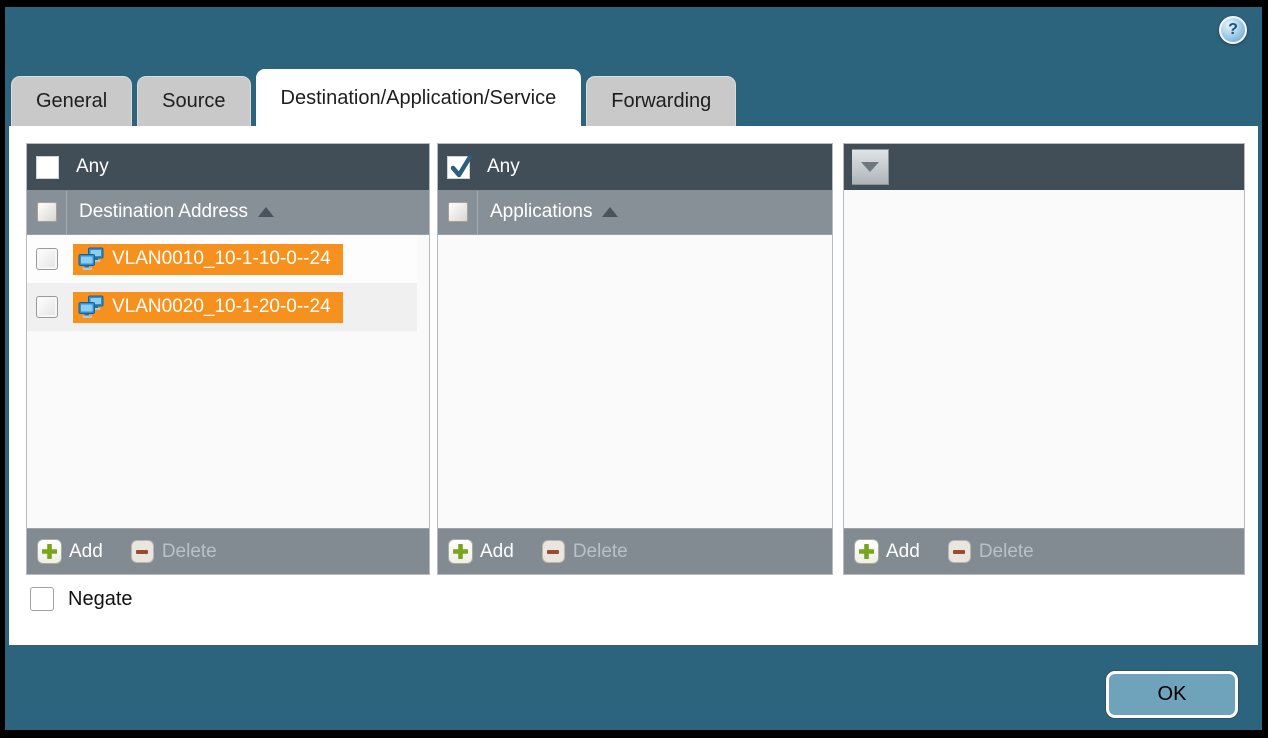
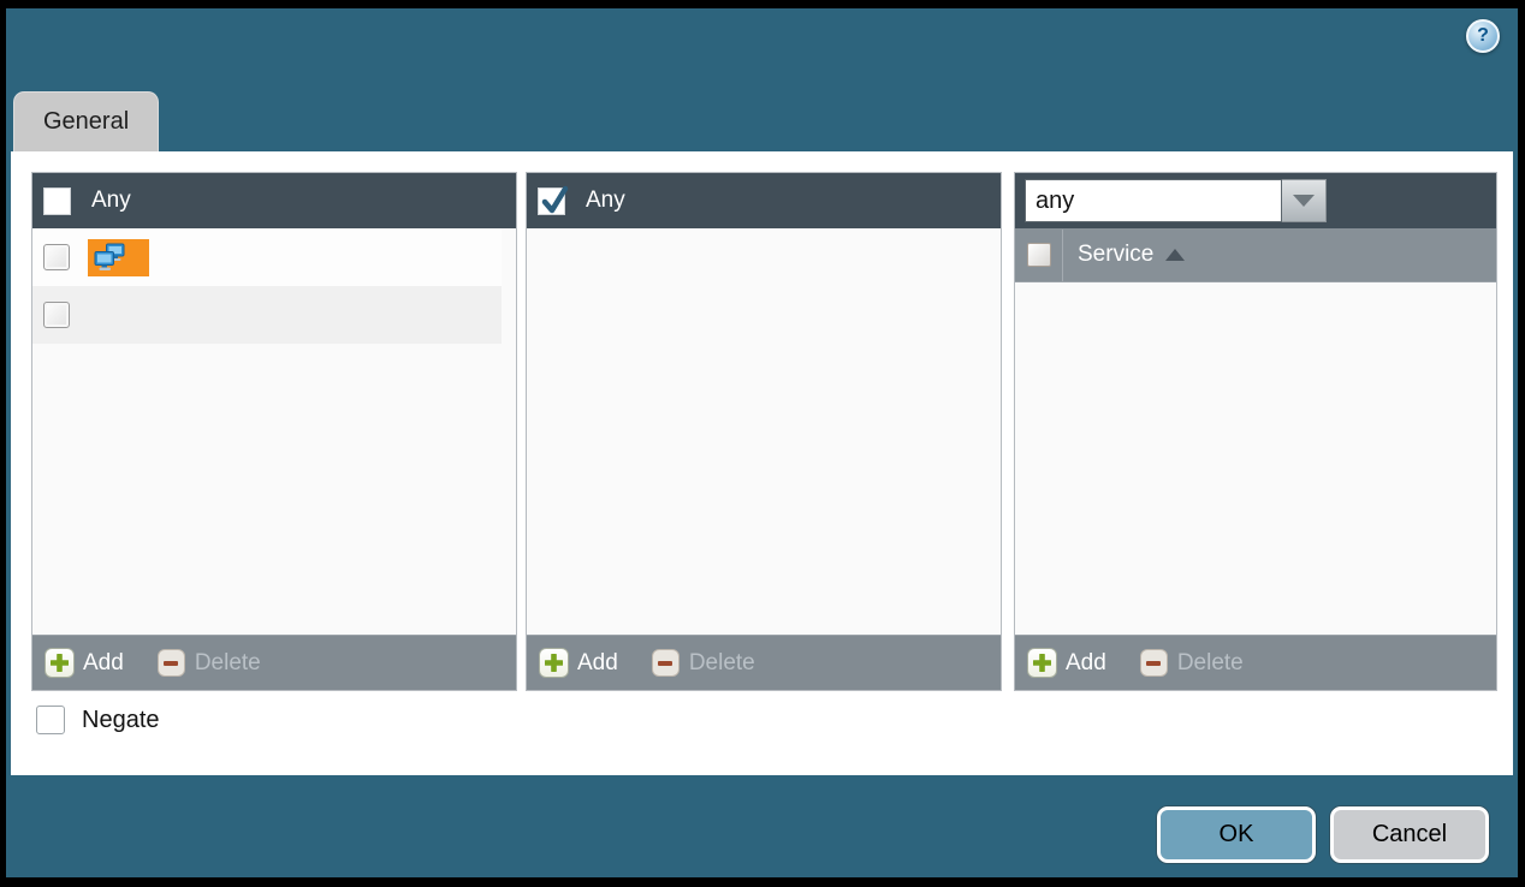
  ?
  General
- Source
- Destination/Application/Service
- Forwarding
  Any
- Destination Address
- VLAN0010_10-1-10-0--24
- VLAN0020_10-1-20-0--24
  Add
  Delete
  Any
- Applications
  Add
  Delete
+ any
+ Service
  Add
  Delete
  Negate
  OK
+ Cancel
